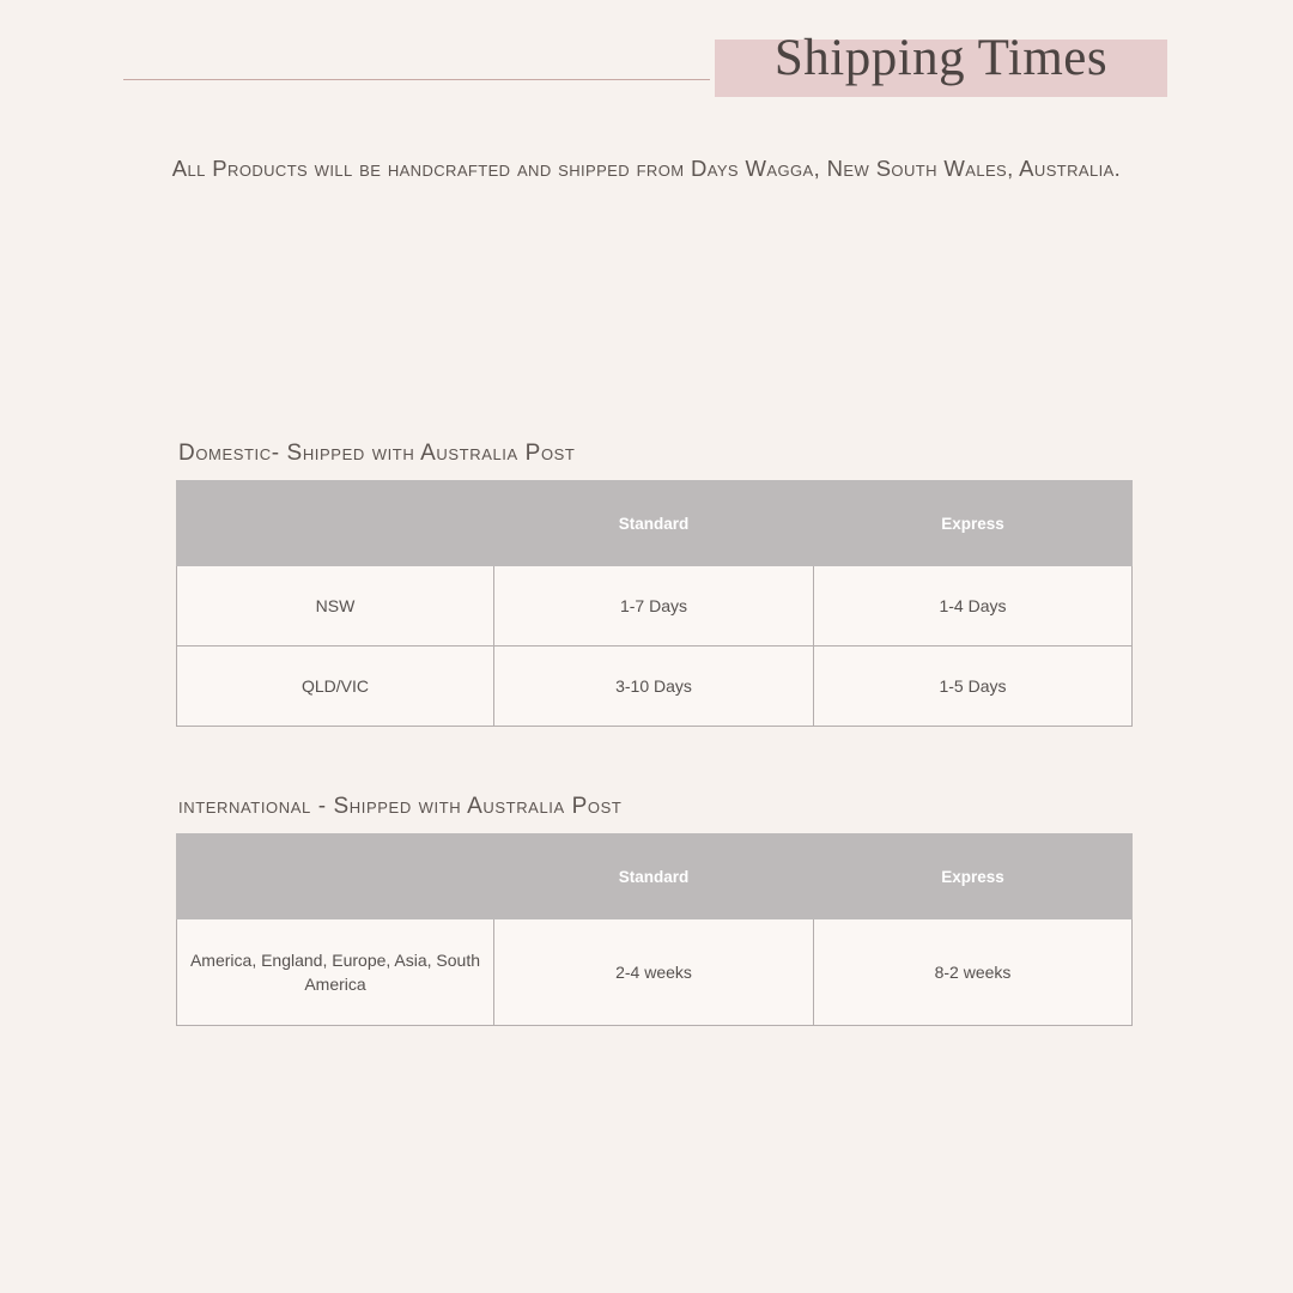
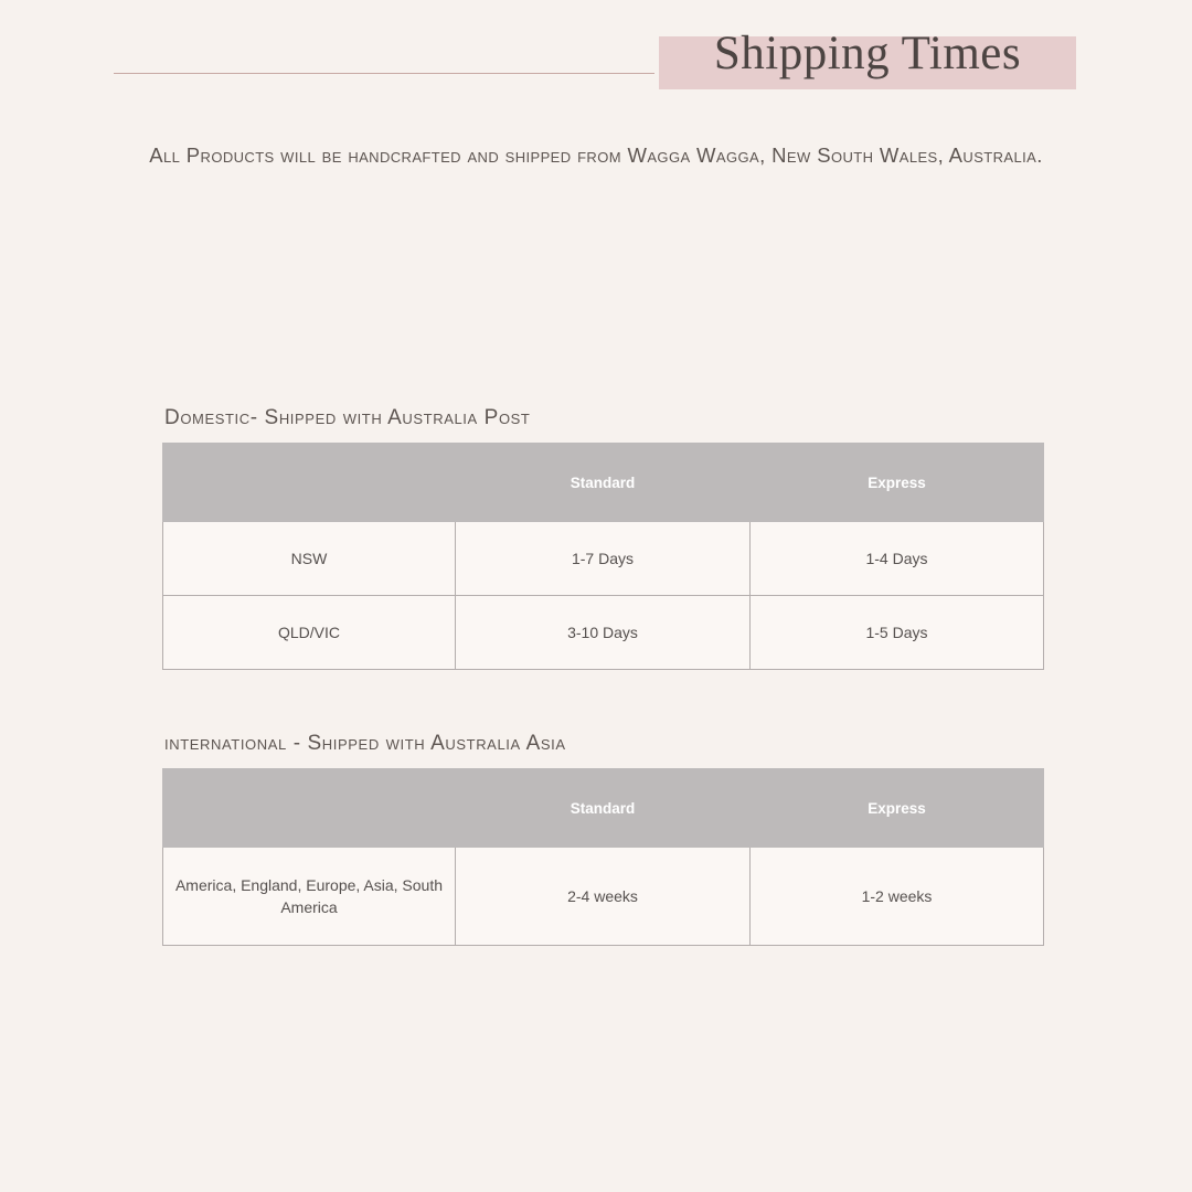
  Shipping Times
- All Products will be handcrafted and shipped from Days Wagga, New South Wales, Australia.
+ All Products will be handcrafted and shipped from Wagga Wagga, New South Wales, Australia.
  Domestic- Shipped with Australia Post
  	Standard	Express
  NSW	1-7 Days	1-4 Days
  QLD/VIC	3-10 Days	1-5 Days
- international - Shipped with Australia Post
+ international - Shipped with Australia Asia
  	Standard	Express
- America, England, Europe, Asia, South America	2-4 weeks	8-2 weeks
+ America, England, Europe, Asia, South America	2-4 weeks	1-2 weeks
